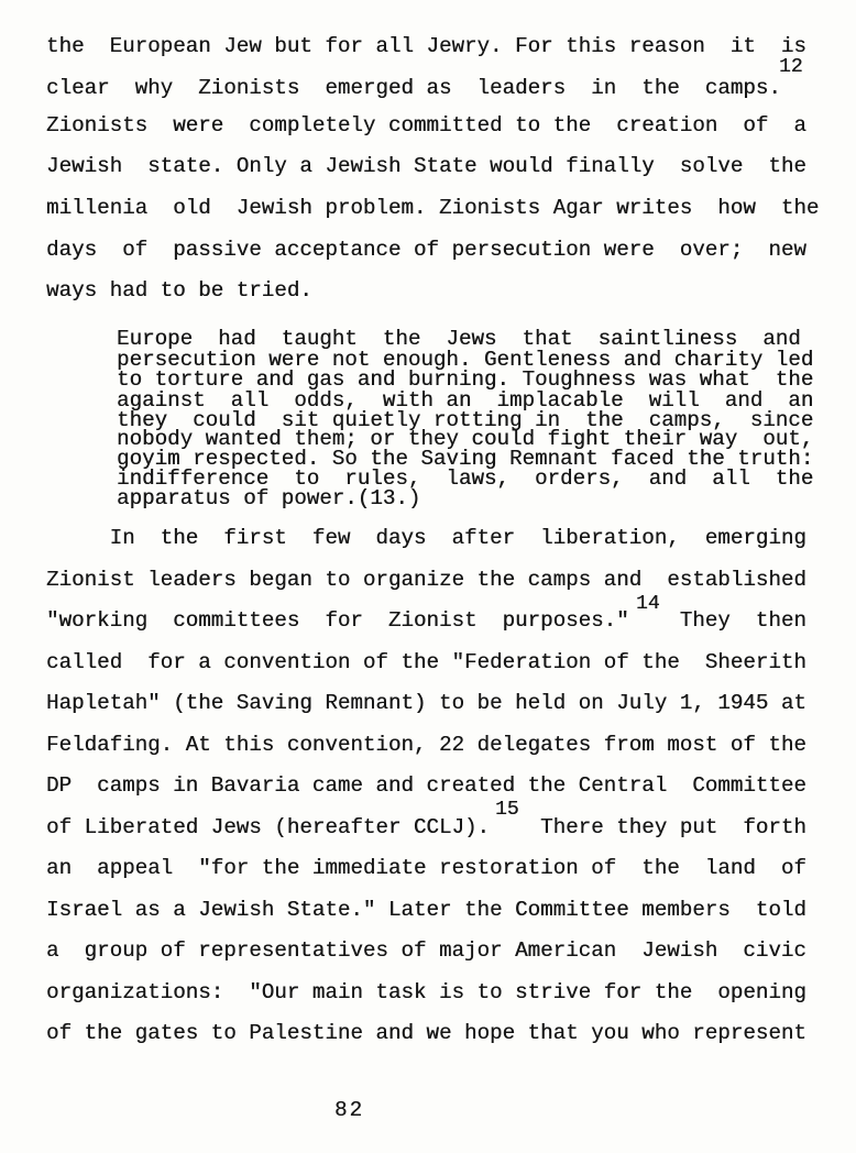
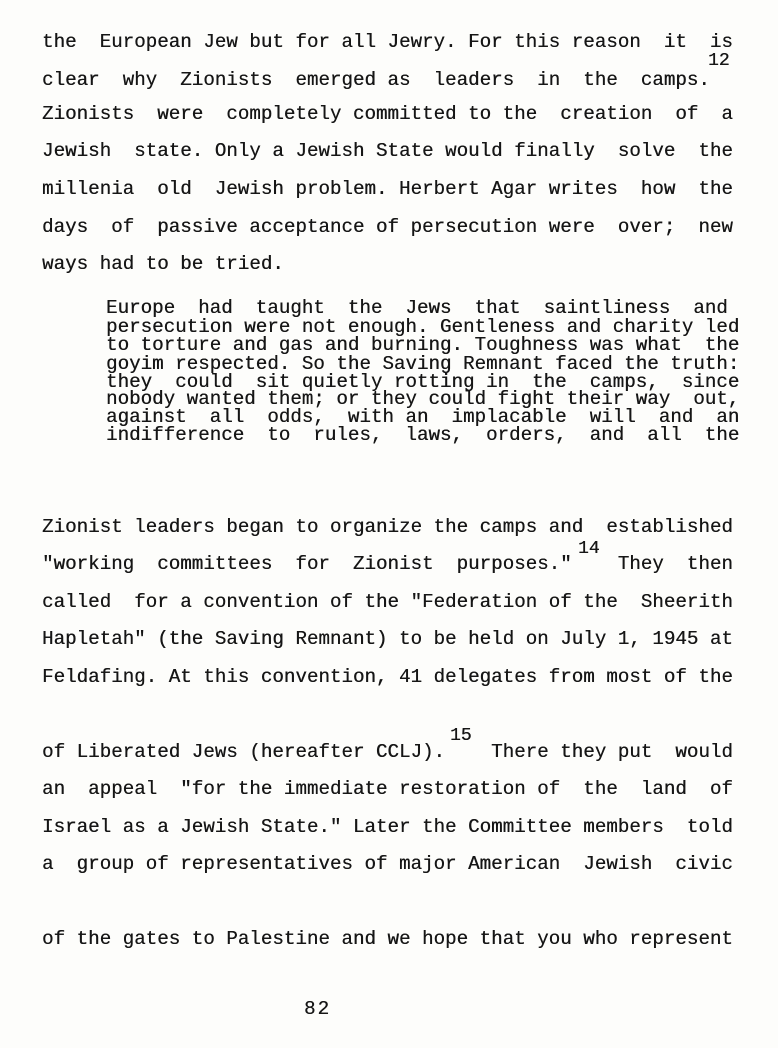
  the European Jew but for all Jewry. For this reason it is
  12
  clear why Zionists emerged as leaders in the camps.
  Zionists were completely committed to the creation of a
  Jewish state. Only a Jewish State would finally solve the
- millenia old Jewish problem. Zionists Agar writes how the
+ millenia old Jewish problem. Herbert Agar writes how the
  days of passive acceptance of persecution were over; new
  ways had to be tried.
  Europe had taught the Jews that saintliness and
  persecution were not enough. Gentleness and charity led
  to torture and gas and burning. Toughness was what the
- against all odds, with an implacable will and an
+ goyim respected. So the Saving Remnant faced the truth:
  they could sit quietly rotting in the camps, since
  nobody wanted them; or they could fight their way out,
- goyim respected. So the Saving Remnant faced the truth:
+ against all odds, with an implacable will and an
  indifference to rules, laws, orders, and all the
- apparatus of power.(13.)
- In the first few days after liberation, emerging
  Zionist leaders began to organize the camps and established
  14
  "working committees for Zionist purposes." They then
  called for a convention of the "Federation of the Sheerith
  Hapletah" (the Saving Remnant) to be held on July 1, 1945 at
- Feldafing. At this convention, 22 delegates from most of the
+ Feldafing. At this convention, 41 delegates from most of the
- DP camps in Bavaria came and created the Central Committee
  15
- of Liberated Jews (hereafter CCLJ). There they put forth
+ of Liberated Jews (hereafter CCLJ). There they put would
  an appeal "for the immediate restoration of the land of
  Israel as a Jewish State." Later the Committee members told
  a group of representatives of major American Jewish civic
- organizations: "Our main task is to strive for the opening
  of the gates to Palestine and we hope that you who represent
  82
